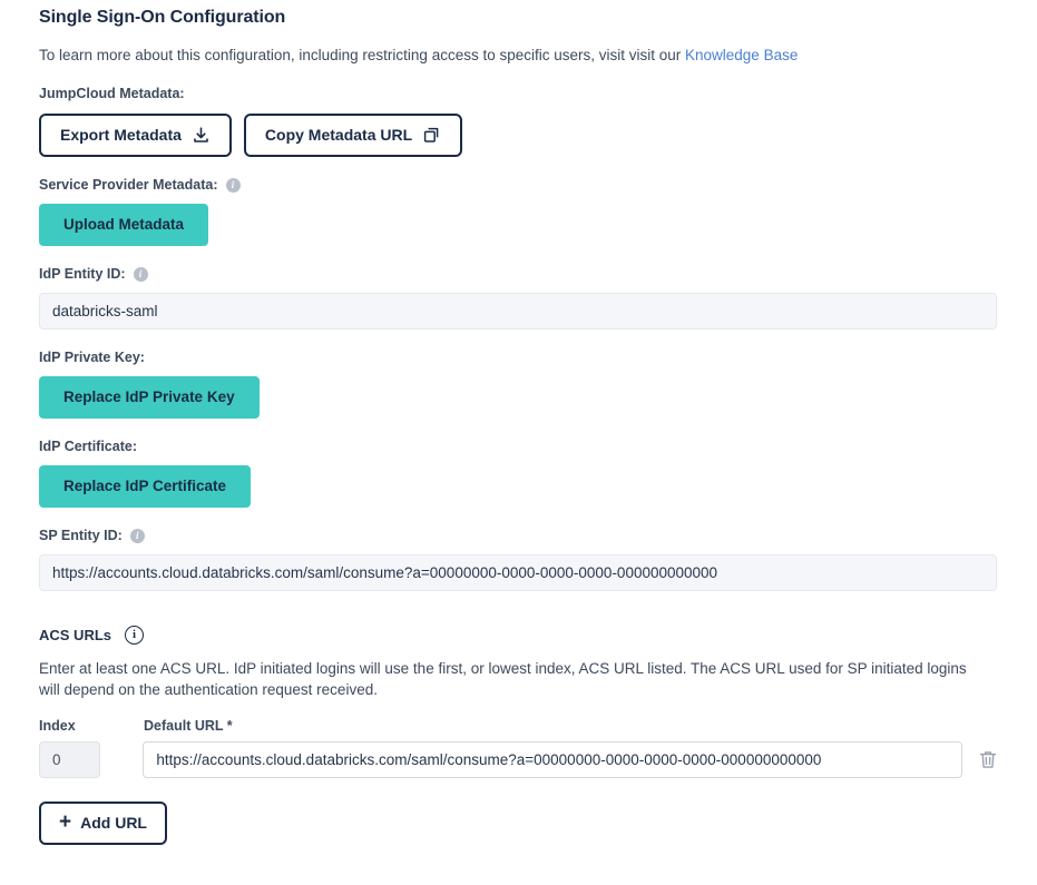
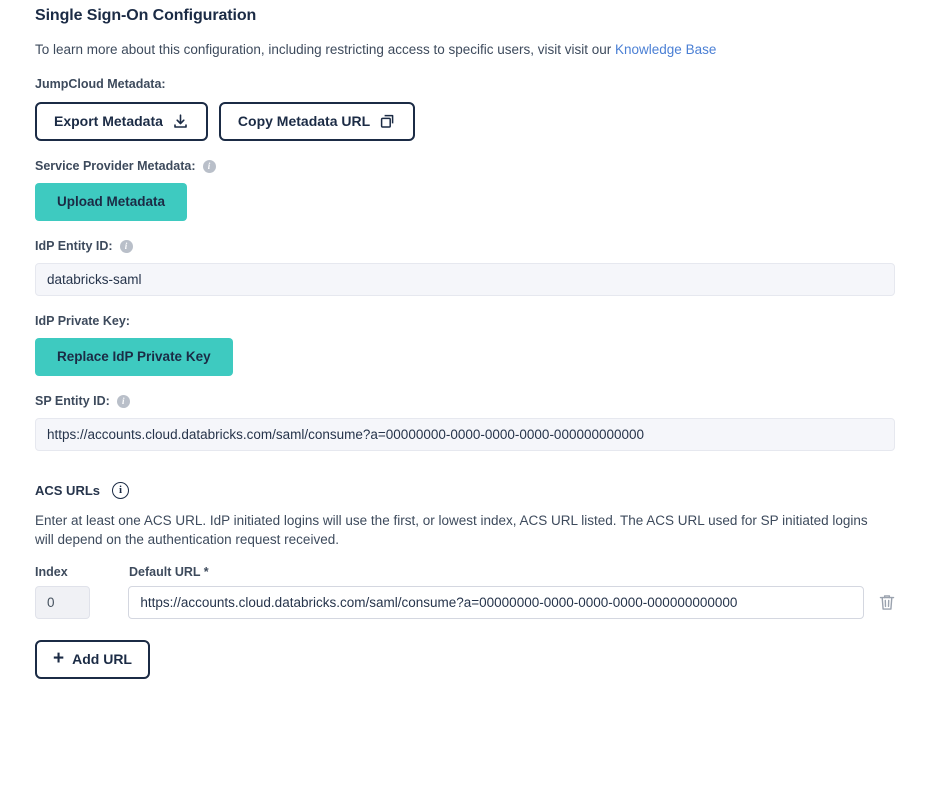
  Single Sign-On Configuration
  To learn more about this configuration, including restricting access to specific users, visit visit our Knowledge Base
  JumpCloud Metadata:
  Export Metadata
  Copy Metadata URL
  Service Provider Metadata:
  i
  Upload Metadata
  IdP Entity ID:
  i
  databricks-saml
  IdP Private Key:
  Replace IdP Private Key
- IdP Certificate:
- Replace IdP Certificate
  SP Entity ID:
  i
  https://accounts.cloud.databricks.com/saml/consume?a=00000000-0000-0000-0000-000000000000
  ACS URLs
  i
  Enter at least one ACS URL. IdP initiated logins will use the first, or lowest index, ACS URL listed. The ACS URL used for SP initiated logins will depend on the authentication request received.
  Index
  Default URL *
  0
  https://accounts.cloud.databricks.com/saml/consume?a=00000000-0000-0000-0000-000000000000
  +
  Add URL
